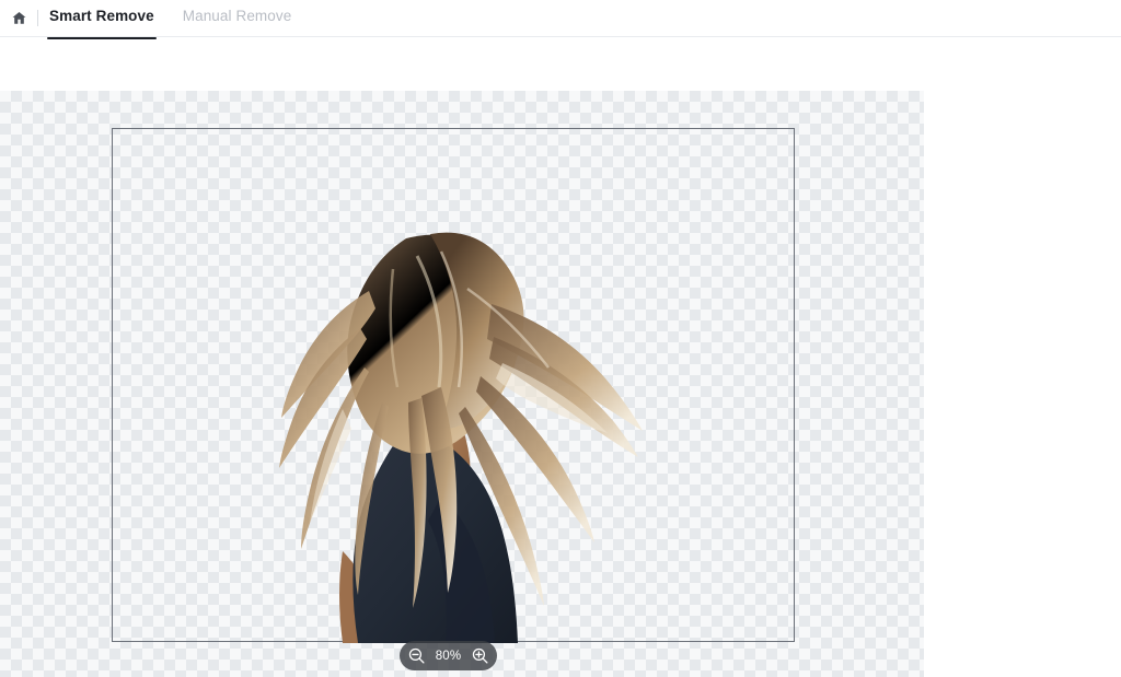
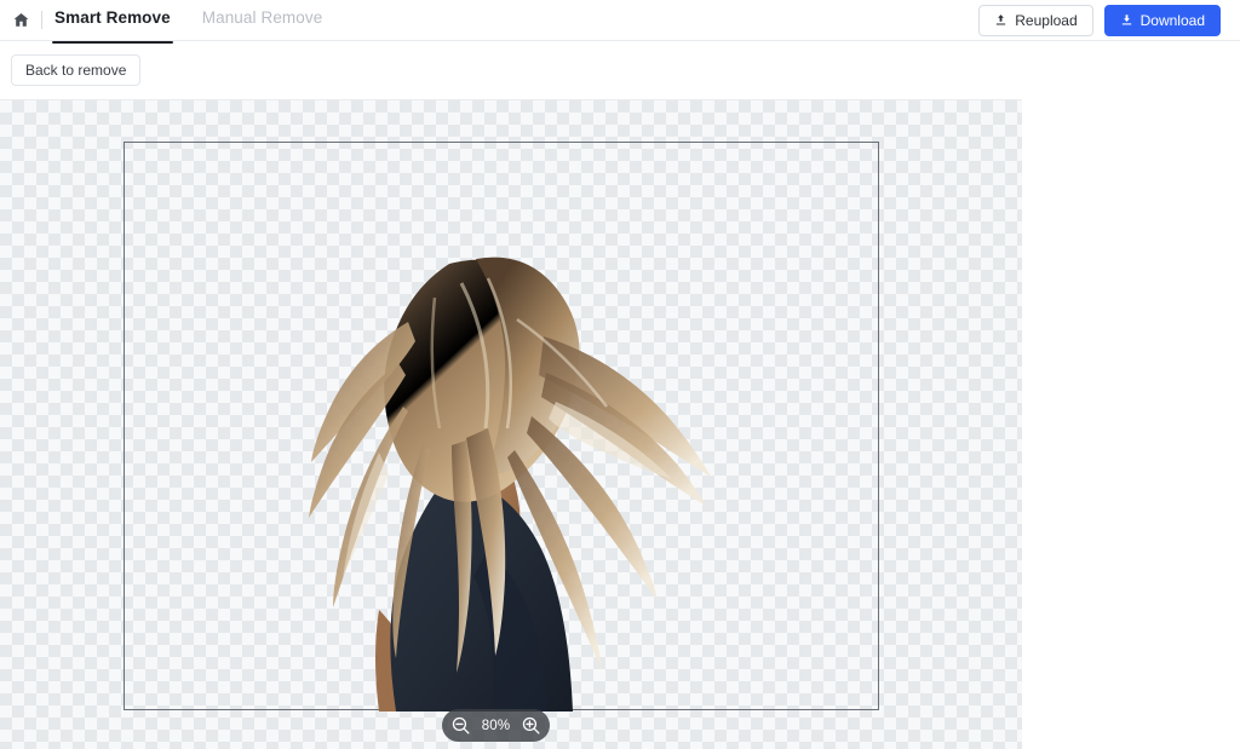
  Smart Remove
  Manual Remove
+ Reupload
+ Download
+ Back to remove
  80%
